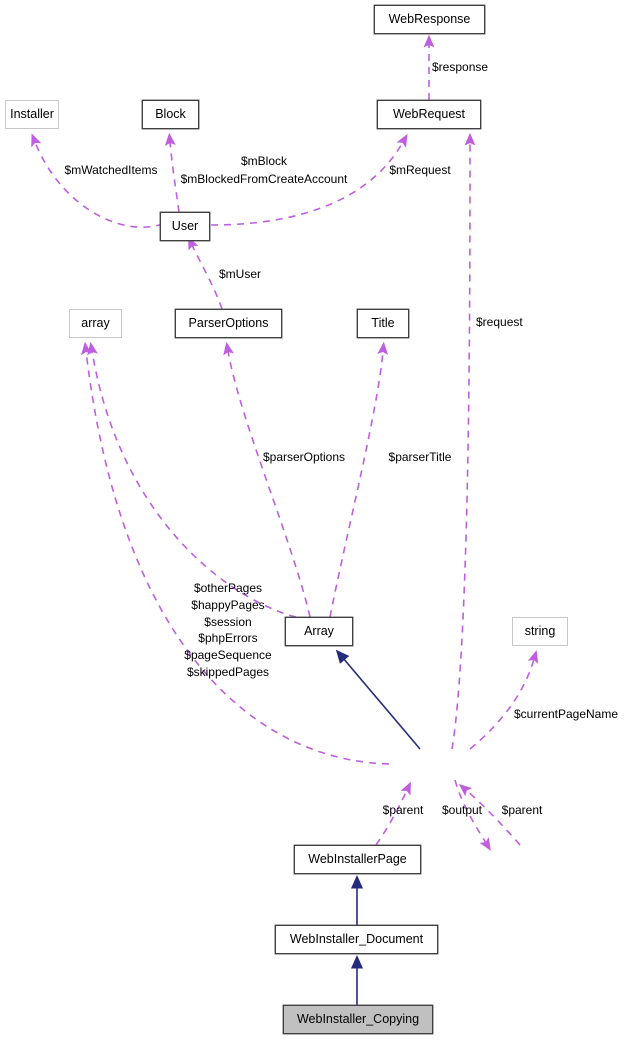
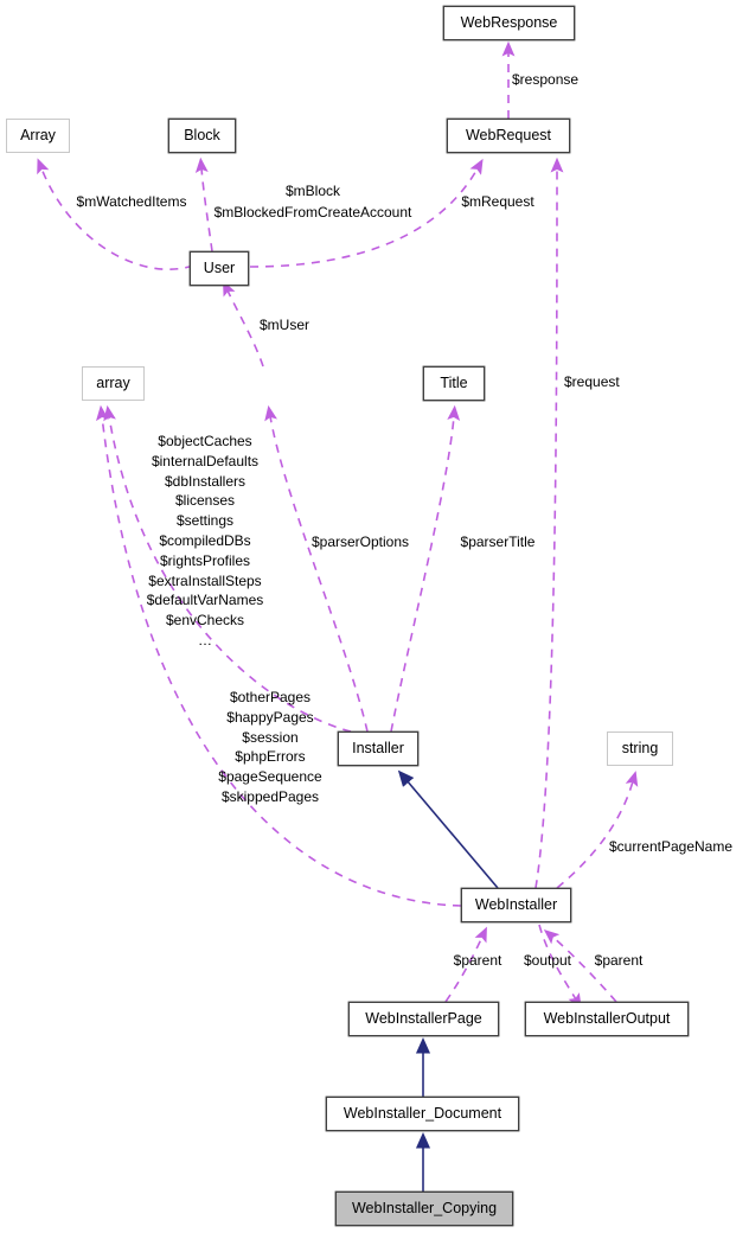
  WebResponse
  WebRequest
- Installer
+ Array
  Block
  User
  array
- ParserOptions
  Title
- Array
+ Installer
  string
+ WebInstaller
  WebInstallerPage
+ WebInstallerOutput
  WebInstaller_Document
  WebInstaller_Copying
  $response
  $mWatchedItems
  $mBlock
  $mBlockedFromCreateAccount
  $mRequest
  $mUser
  $request
  $parserOptions
  $parserTitle
  $currentPageName
  $parent
  $output
  $parent
+ $objectCaches
+ $internalDefaults
+ $dbInstallers
+ $licenses
+ $settings
+ $compiledDBs
+ $rightsProfiles
+ $extraInstallSteps
+ $defaultVarNames
+ $envChecks
+ …
  $otherPages
  $happyPages
  $session
  $phpErrors
  $pageSequence
  $skippedPages
